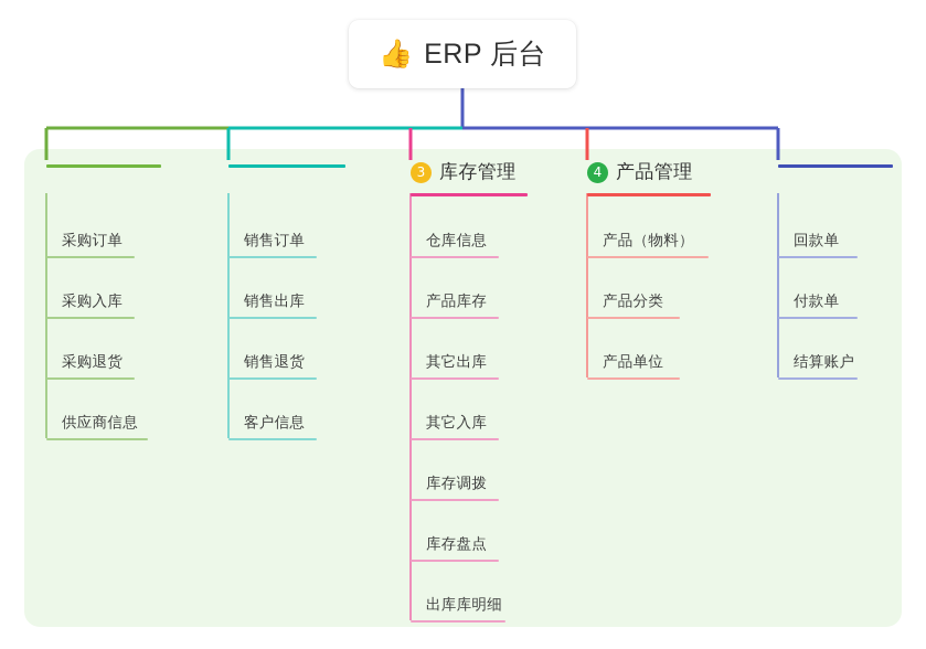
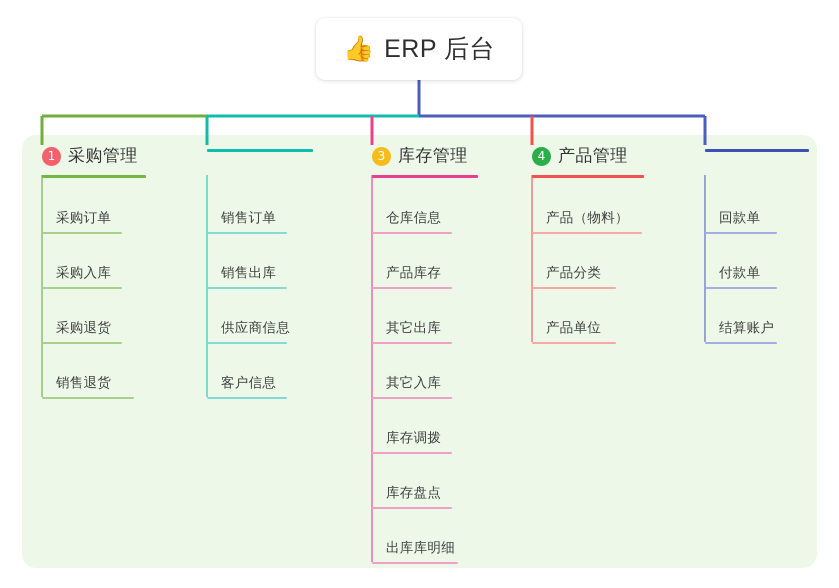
  👍
  ERP 后台
+ 1
+ 采购管理
  采购订单
  采购入库
  采购退货
- 供应商信息
+ 销售退货
  销售订单
  销售出库
- 销售退货
+ 供应商信息
  客户信息
  3
  库存管理
  仓库信息
  产品库存
  其它出库
  其它入库
  库存调拨
  库存盘点
  出库库明细
  4
  产品管理
  产品（物料）
  产品分类
  产品单位
  回款单
  付款单
  结算账户
